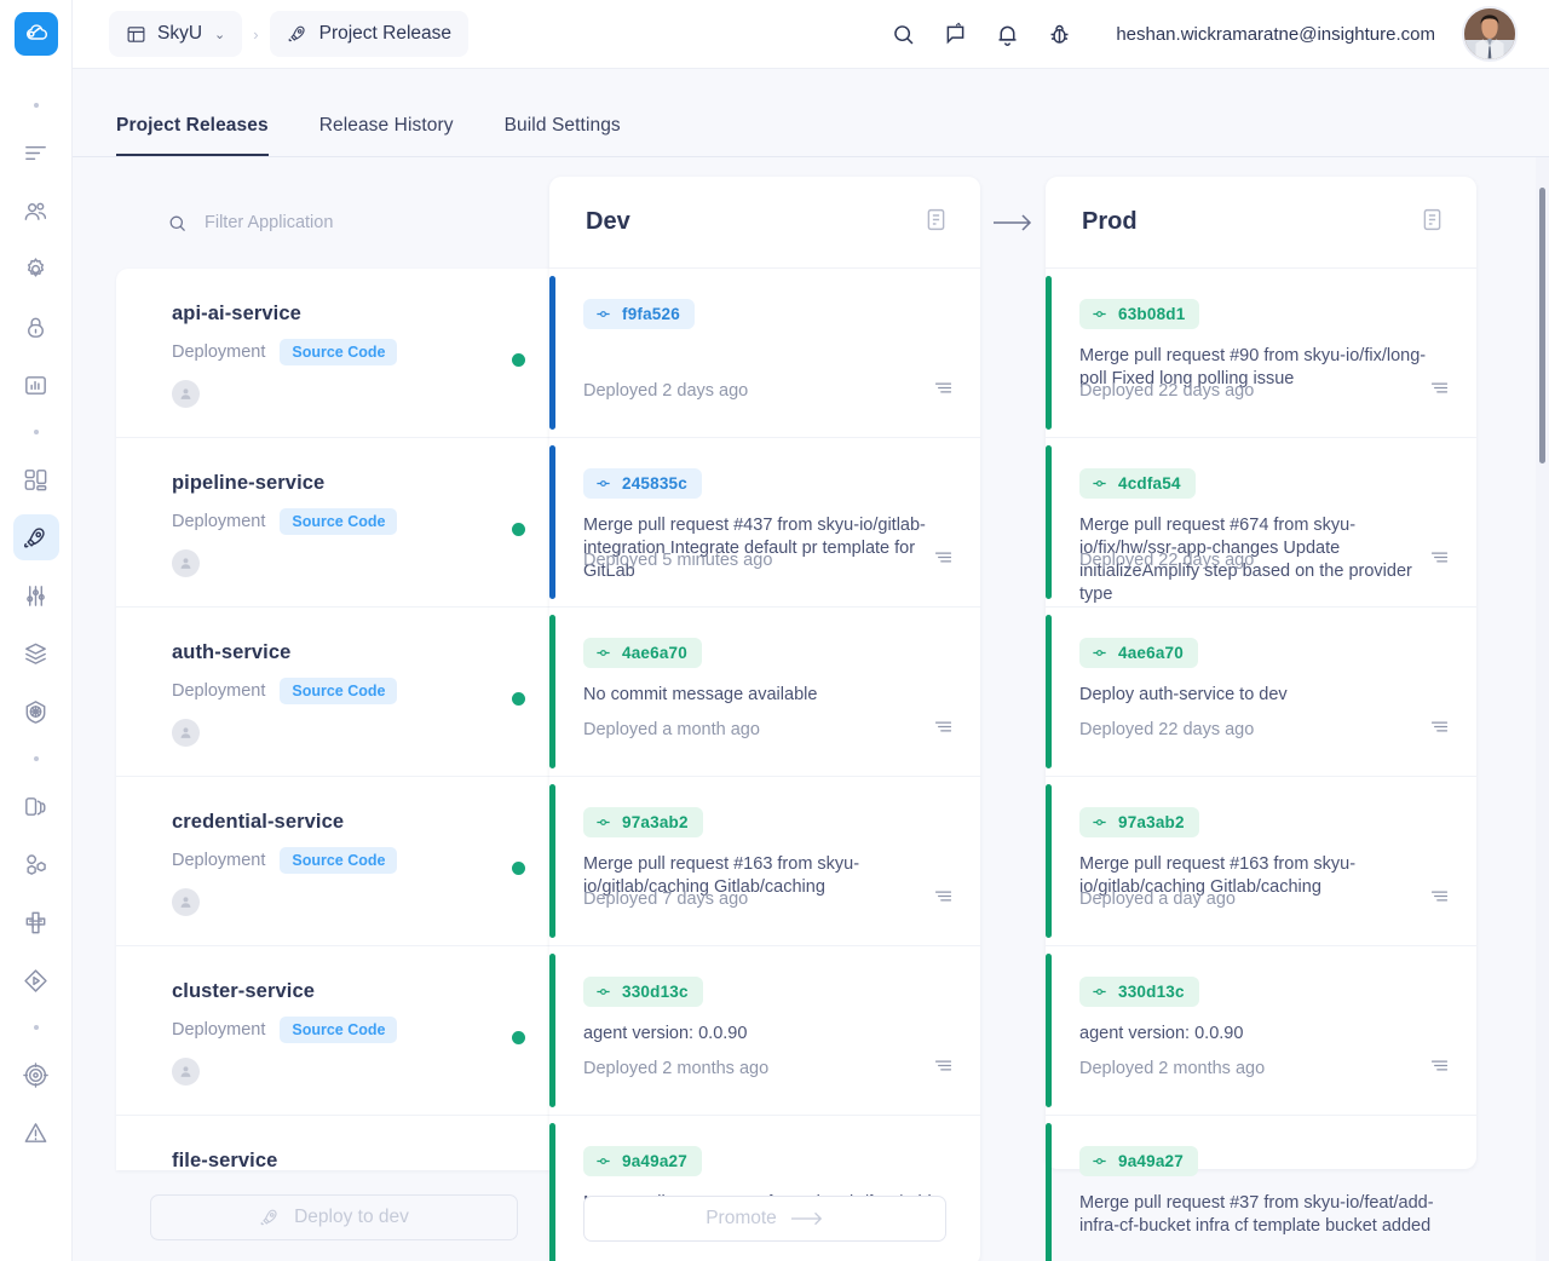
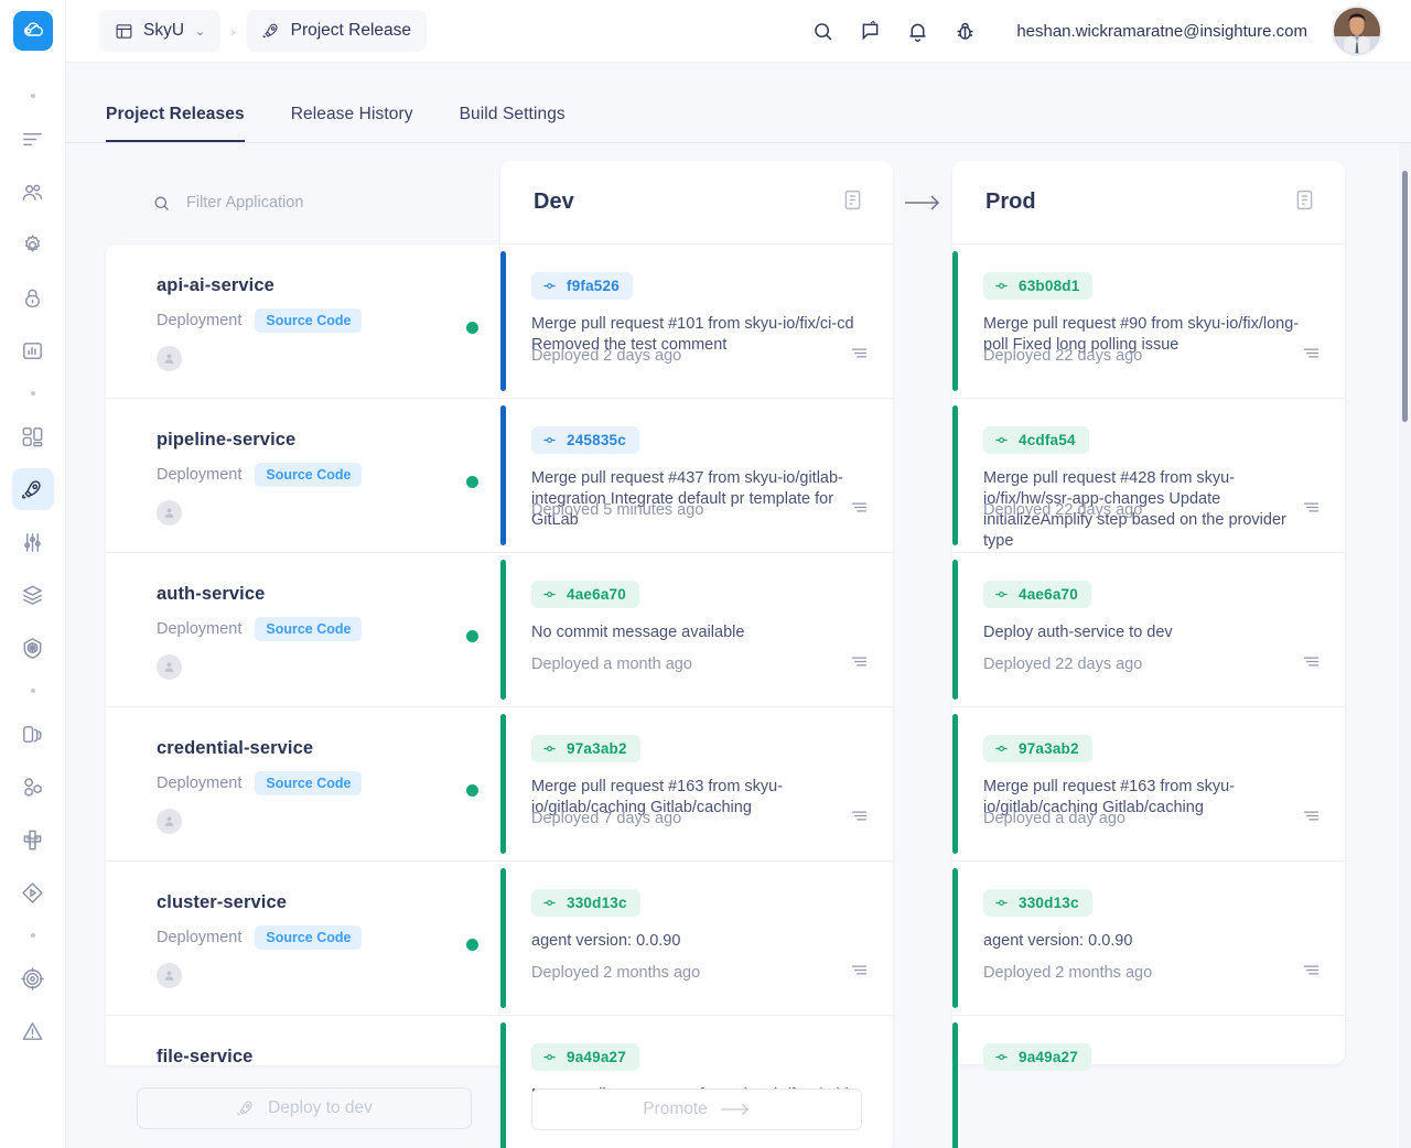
  SkyU
  ⌄
  ›
  Project Release
  heshan.wickramaratne@insighture.com
  Project Releases
  Release History
  Build Settings
  Filter Application
  api-ai-service
  Deployment
  Source Code
  pipeline-service
  Deployment
  Source Code
  auth-service
  Deployment
  Source Code
  credential-service
  Deployment
  Source Code
  cluster-service
  Deployment
  Source Code
  file-service
  Dev
  f9fa526
+ Merge pull request #101 from skyu-io/fix/ci-cd Removed the test comment
  Deployed 2 days ago
  245835c
  Merge pull request #437 from skyu-io/gitlab-integration Integrate default pr template for GitLab
  Deployed 5 minutes ago
  4ae6a70
  No commit message available
  Deployed a month ago
  97a3ab2
  Merge pull request #163 from skyu-io/gitlab/caching Gitlab/caching
  Deployed 7 days ago
  330d13c
  agent version: 0.0.90
  Deployed 2 months ago
  9a49a27
  Prod
  63b08d1
  Merge pull request #90 from skyu-io/fix/long-poll Fixed long polling issue
  Deployed 22 days ago
  4cdfa54
- Merge pull request #674 from skyu-io/fix/hw/ssr-app-changes Update initializeAmplify step based on the provider type
+ Merge pull request #428 from skyu-io/fix/hw/ssr-app-changes Update initializeAmplify step based on the provider type
  Deployed 22 days ago
  4ae6a70
  Deploy auth-service to dev
  Deployed 22 days ago
  97a3ab2
  Merge pull request #163 from skyu-io/gitlab/caching Gitlab/caching
  Deployed a day ago
  330d13c
  agent version: 0.0.90
  Deployed 2 months ago
  9a49a27
- Merge pull request #37 from skyu-io/feat/add-infra-cf-bucket infra cf template bucket added
  Deploy to dev
  Promote
